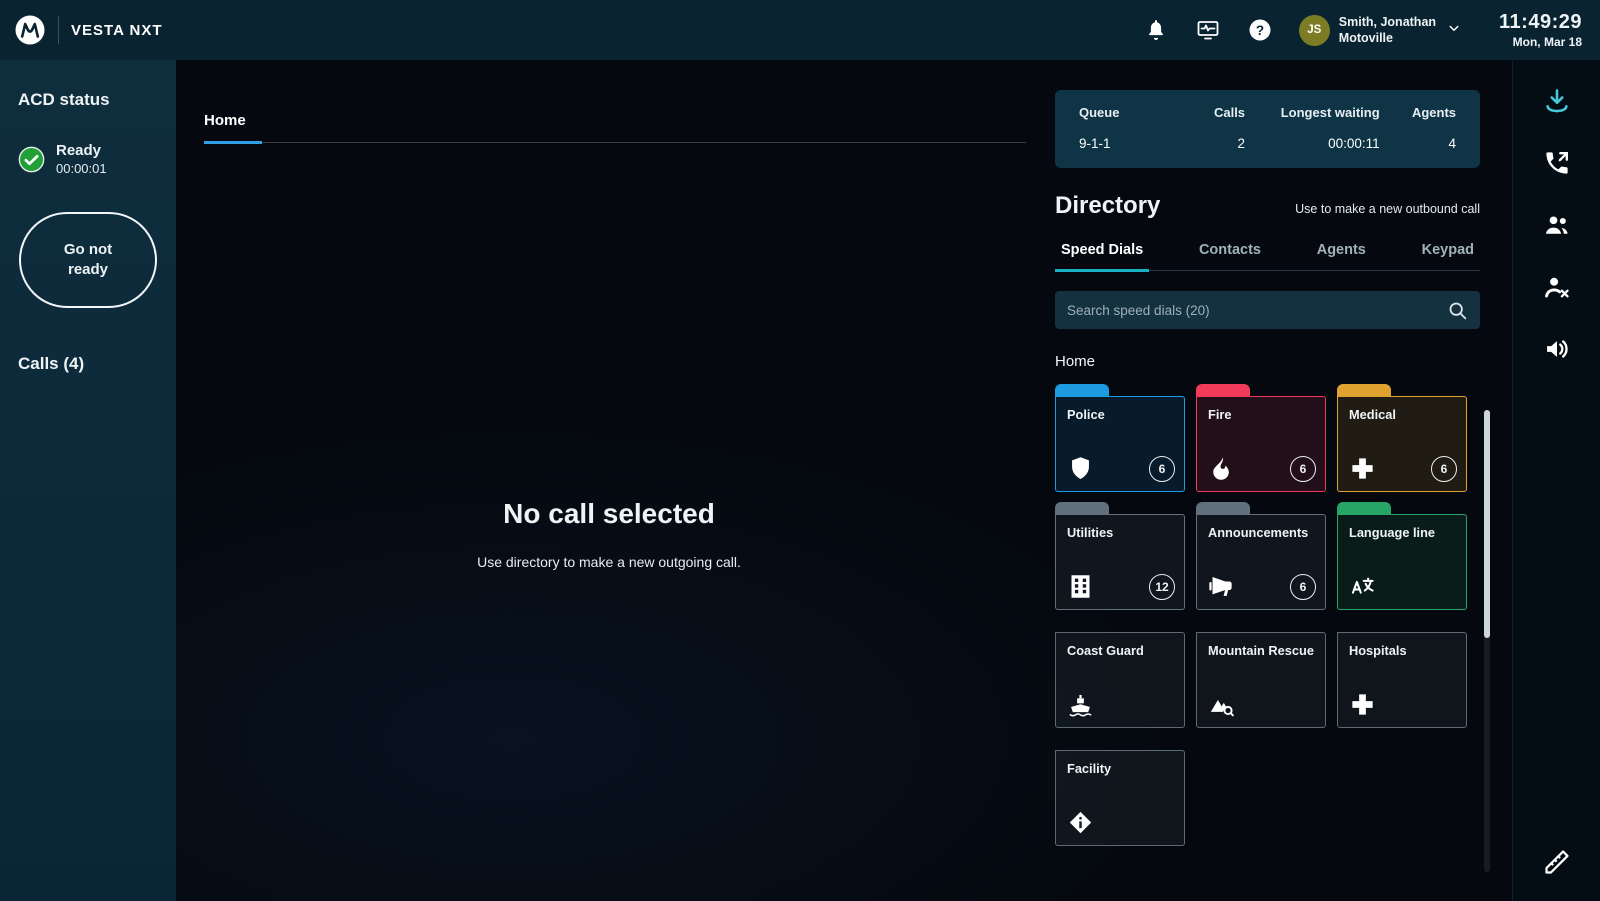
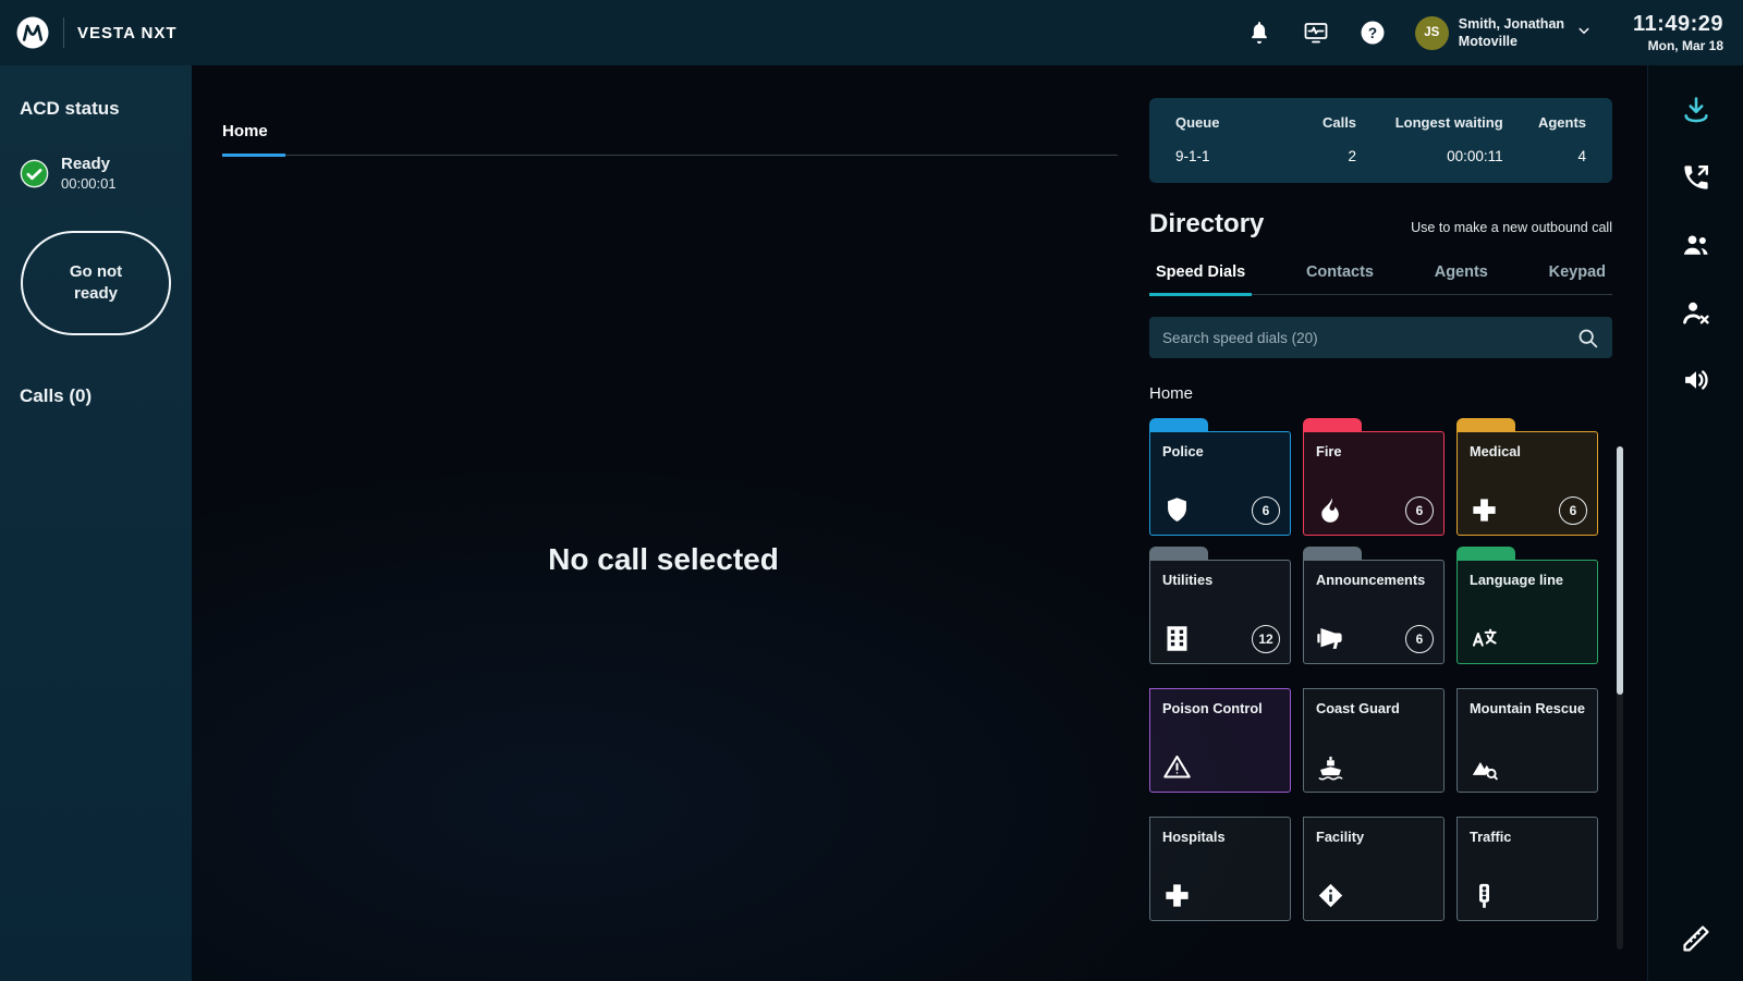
  VESTA NXT
  ?
  JS
  Smith, Jonathan
  Motoville
  11:49:29
  Mon, Mar 18
  ACD status
  Ready
  00:00:01
  Go not ready
- Calls (4)
+ Calls (0)
  Home
  No call selected
- Use directory to make a new outgoing call.
  Queue
  Calls
  Longest waiting
  Agents
  9-1-1
  2
  00:00:11
  4
  Directory
  Use to make a new outbound call
  Speed Dials
  Contacts
  Agents
  Keypad
  Search speed dials (20)
  Home
  Police
  6
  Fire
  6
  Medical
  6
  Utilities
  12
  Announcements
  6
  Language line
+ Poison Control
  Coast Guard
  Mountain Rescue
  Hospitals
  Facility
+ Traffic
